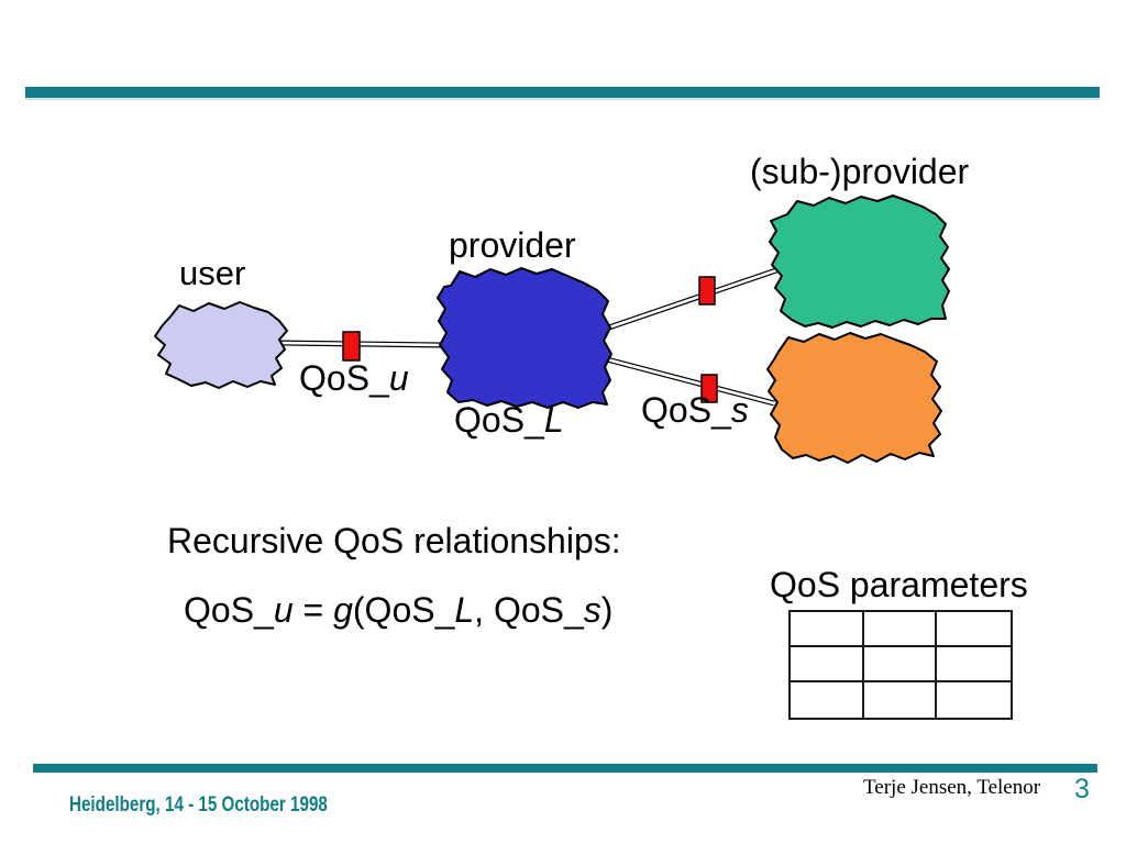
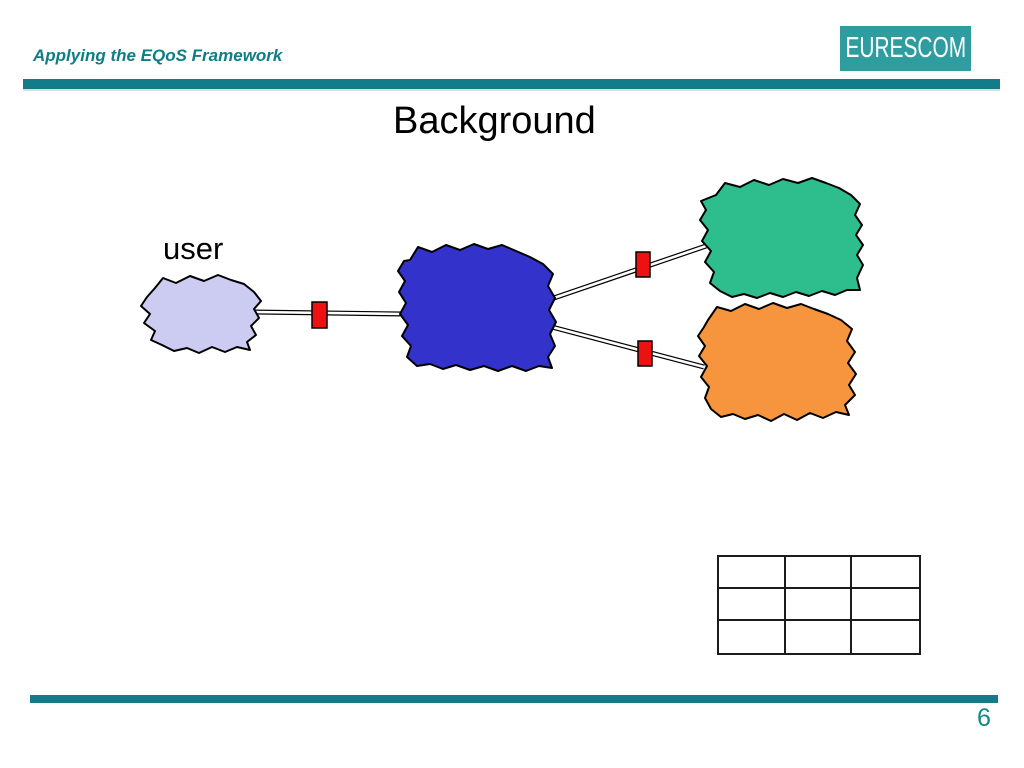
+ Applying the EQoS Framework
+ EURESCOM
+ Background
  user
- provider
- (sub-)provider
- QoS_u
- QoS_L
- QoS_s
- Recursive QoS relationships:
- QoS_u = g(QoS_L, QoS_s)
- QoS parameters
- Heidelberg, 14 - 15 October 1998
- Terje Jensen, Telenor
- 3
+ 6
